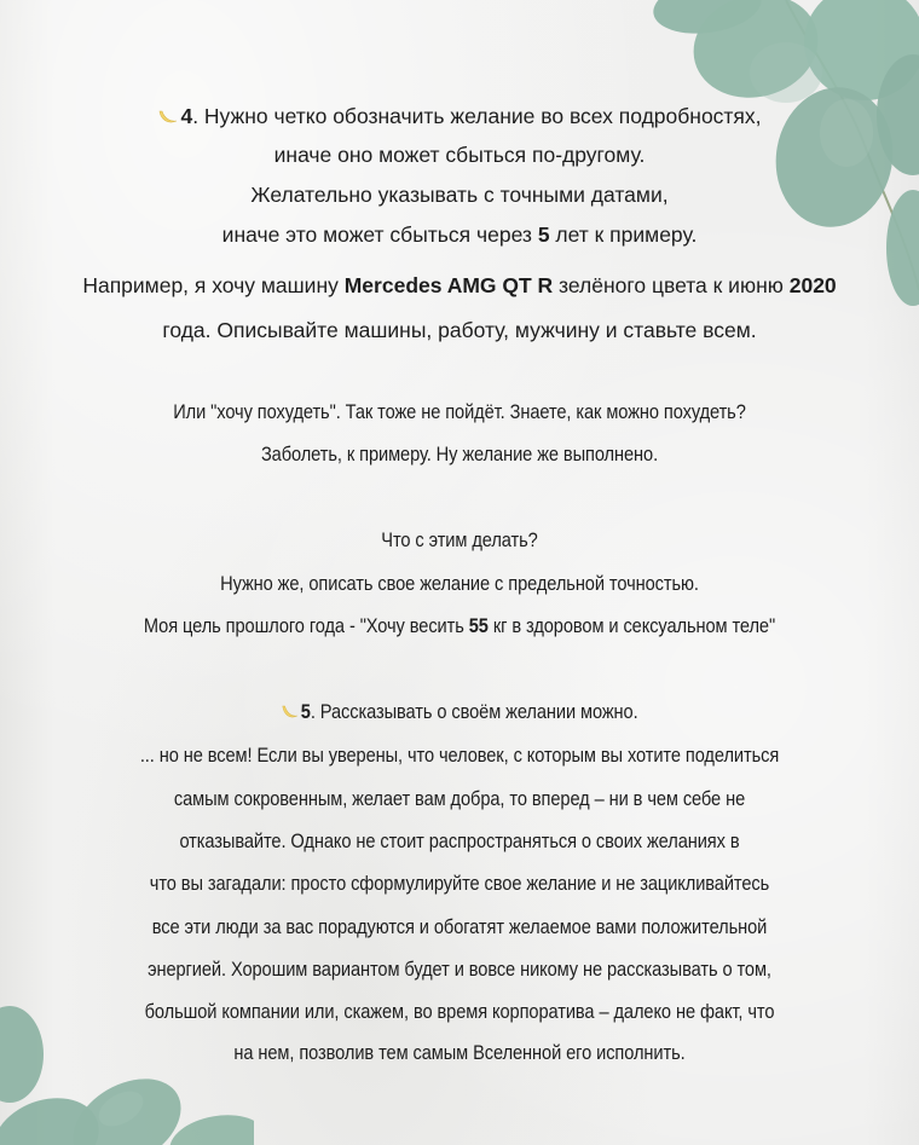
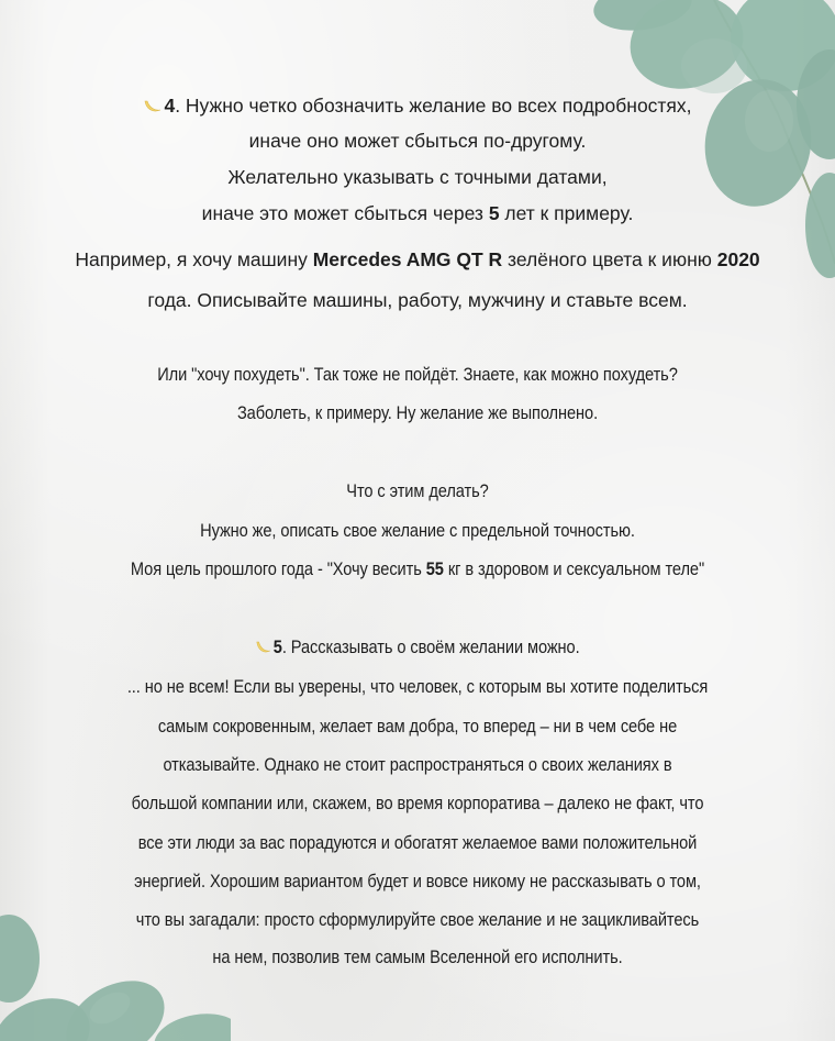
  4. Нужно четко обозначить желание во всех подробностях,
  иначе оно может сбыться по-другому.
  Желательно указывать с точными датами,
  иначе это может сбыться через 5 лет к примеру.
  Например, я хочу машину Mercedes AMG QT R зелёного цвета к июню 2020
  года. Описывайте машины, работу, мужчину и ставьте всем.
  Или "хочу похудеть". Так тоже не пойдёт. Знаете, как можно похудеть?
  Заболеть, к примеру. Ну желание же выполнено.
  Что с этим делать?
  Нужно же, описать свое желание с предельной точностью.
  Моя цель прошлого года - "Хочу весить 55 кг в здоровом и сексуальном теле"
  5. Рассказывать о своём желании можно.
  ... но не всем! Если вы уверены, что человек, с которым вы хотите поделиться
  самым сокровенным, желает вам добра, то вперед – ни в чем себе не
  отказывайте. Однако не стоит распространяться о своих желаниях в
- что вы загадали: просто сформулируйте свое желание и не зацикливайтесь
+ большой компании или, скажем, во время корпоратива – далеко не факт, что
  все эти люди за вас порадуются и обогатят желаемое вами положительной
  энергией. Хорошим вариантом будет и вовсе никому не рассказывать о том,
- большой компании или, скажем, во время корпоратива – далеко не факт, что
+ что вы загадали: просто сформулируйте свое желание и не зацикливайтесь
  на нем, позволив тем самым Вселенной его исполнить.
